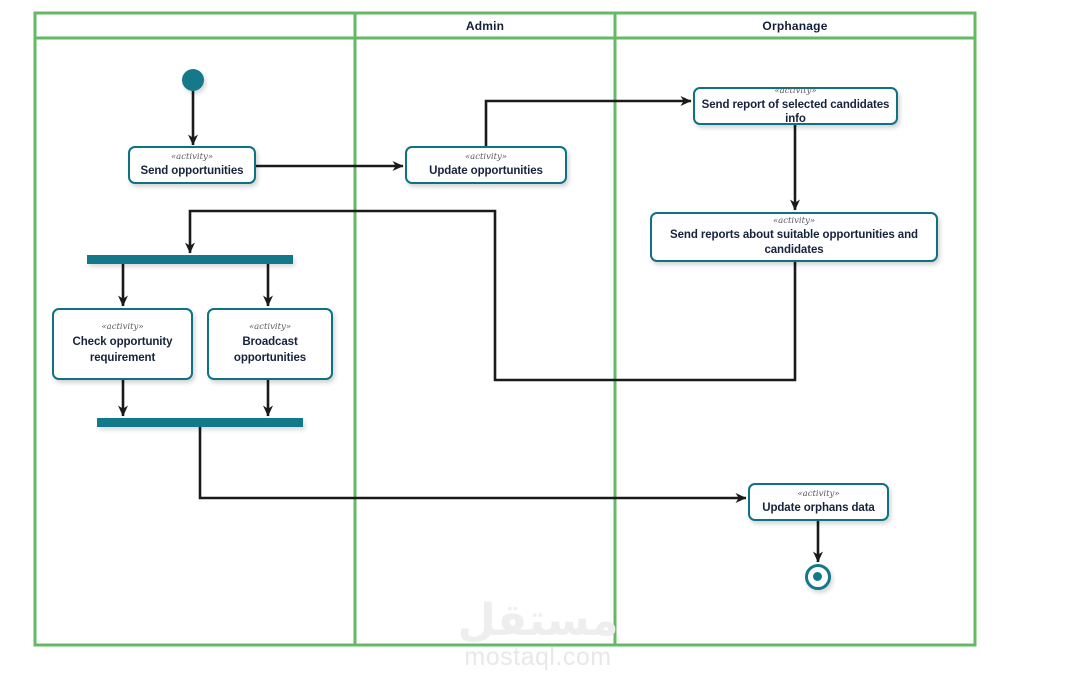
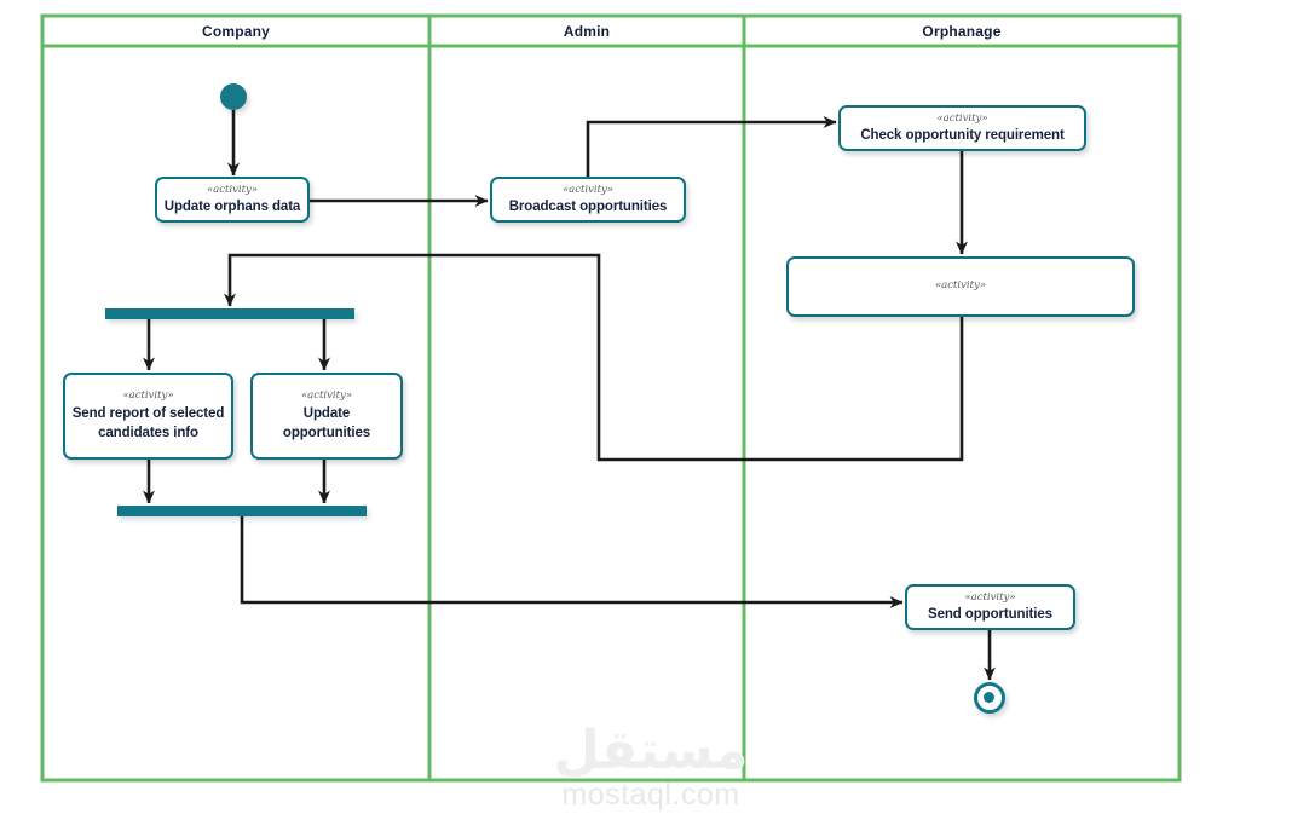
+ Company
  Admin
  Orphanage
  مستقل
  mostaql.com
  «activity»
- Send opportunities
+ Update orphans data
  «activity»
- Update opportunities
+ Broadcast opportunities
  «activity»
- Send report of selected candidates info
+ Check opportunity requirement
  «activity»
- Send reports about suitable opportunities and candidates
  «activity»
- Check opportunity requirement
+ Send report of selected candidates info
  «activity»
- Broadcast opportunities
+ Update opportunities
  «activity»
- Update orphans data
+ Send opportunities
